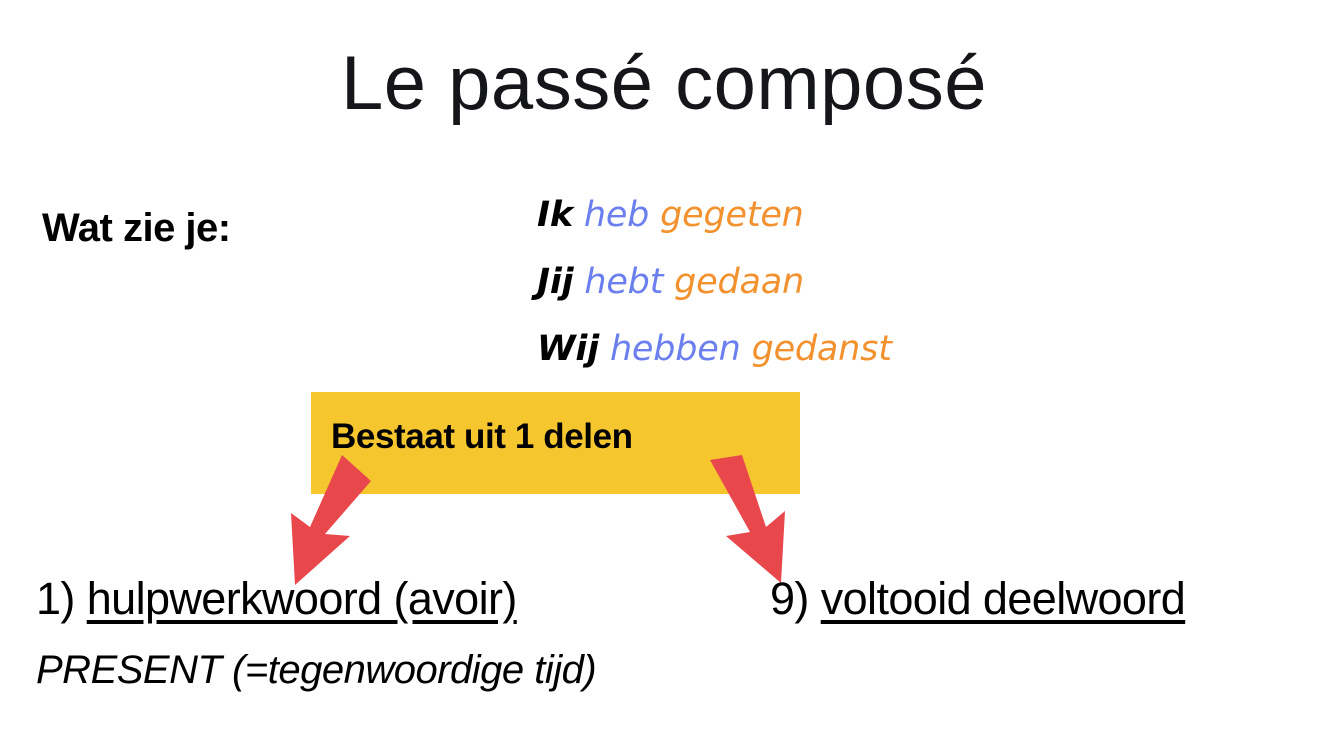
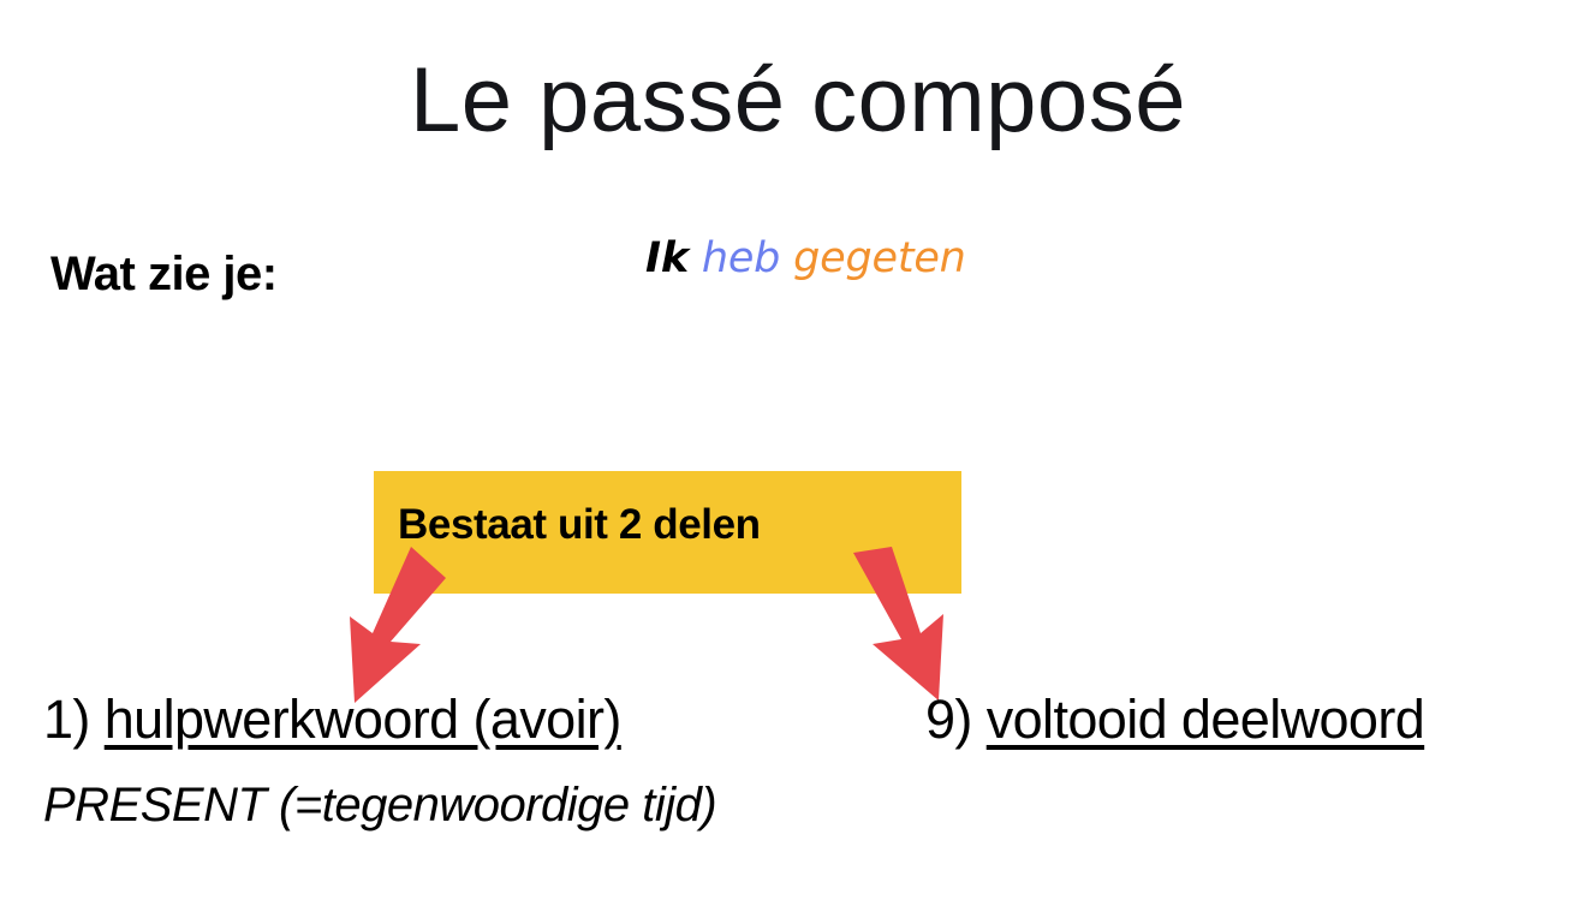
  Le passé composé
  Wat zie je:
  Ik heb gegeten
- Jij hebt gedaan
- Wij hebben gedanst
- Bestaat uit 1 delen
+ Bestaat uit 2 delen
  1) hulpwerkwoord (avoir)
  9) voltooid deelwoord
  PRESENT (=tegenwoordige tijd)
